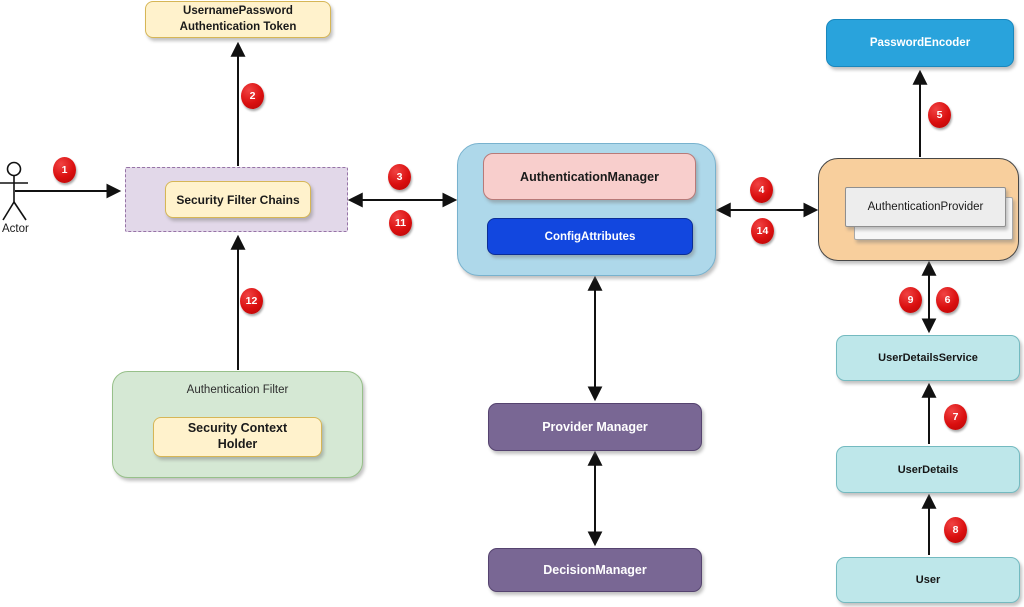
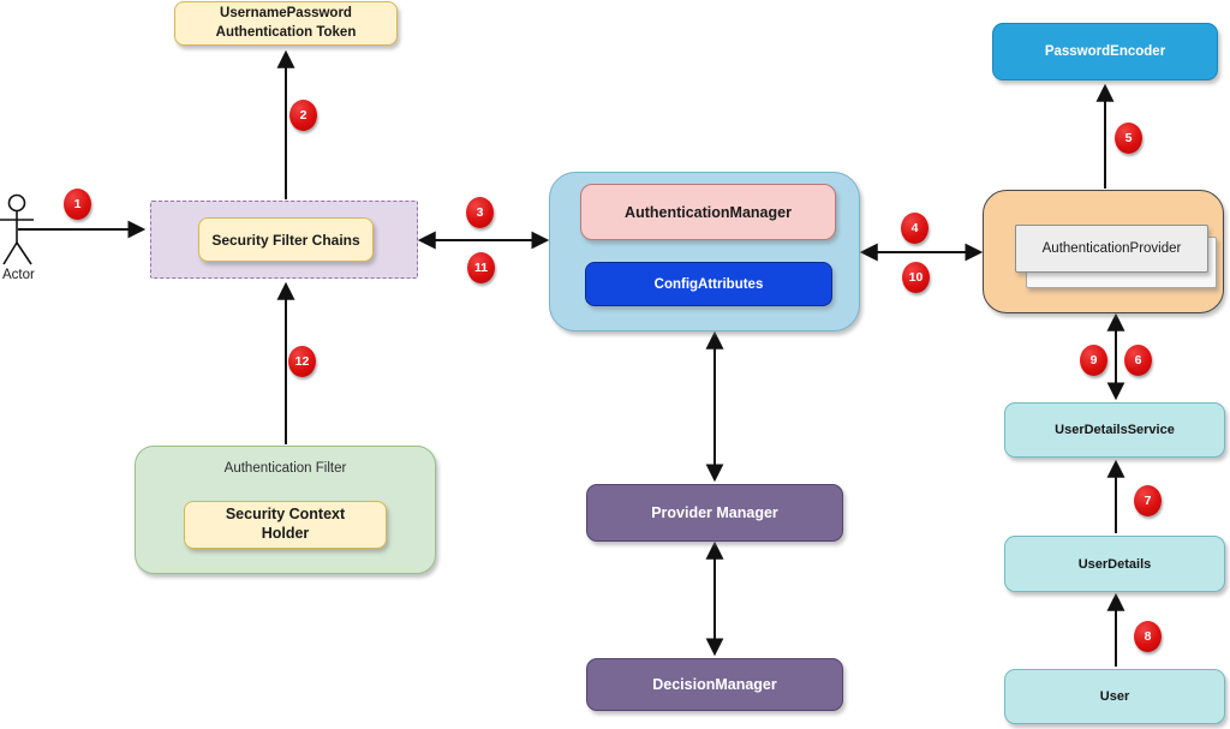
  Actor
  UsernamePassword
  Authentication Token
  Security Filter Chains
  AuthenticationManager
  ConfigAttributes
  PasswordEncoder
  AuthenticationProvider
  UserDetailsService
  UserDetails
  User
  Provider Manager
  DecisionManager
  Authentication Filter
  Security Context
  Holder
  1
  2
  3
  4
  5
  6
  7
  8
  9
- 14
+ 10
  11
  12
